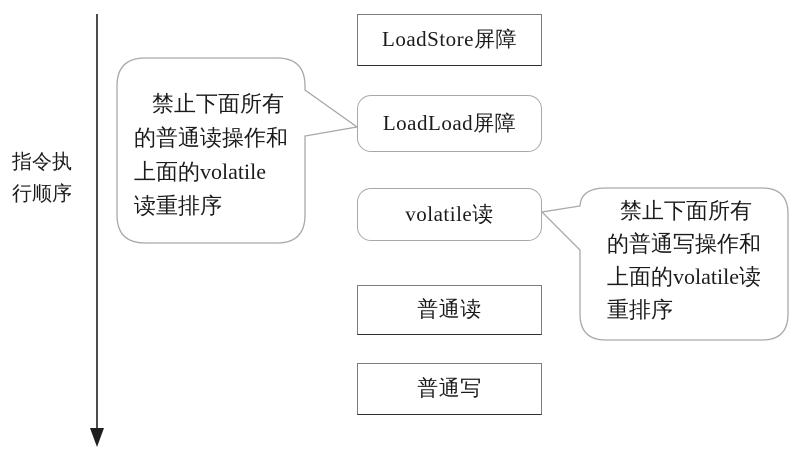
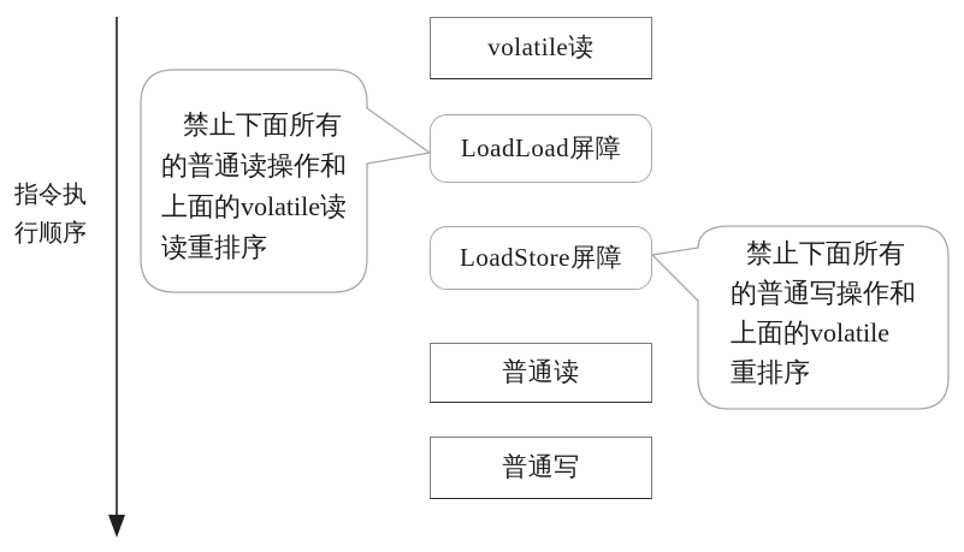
  指令执
  行顺序
- LoadStore屏障
+ volatile读
  LoadLoad屏障
- volatile读
+ LoadStore屏障
  普通读
  普通写
  禁止下面所有
  的普通读操作和
- 上面的volatile
+ 上面的volatile读
  读重排序
  禁止下面所有
  的普通写操作和
- 上面的volatile读
+ 上面的volatile
  重排序
